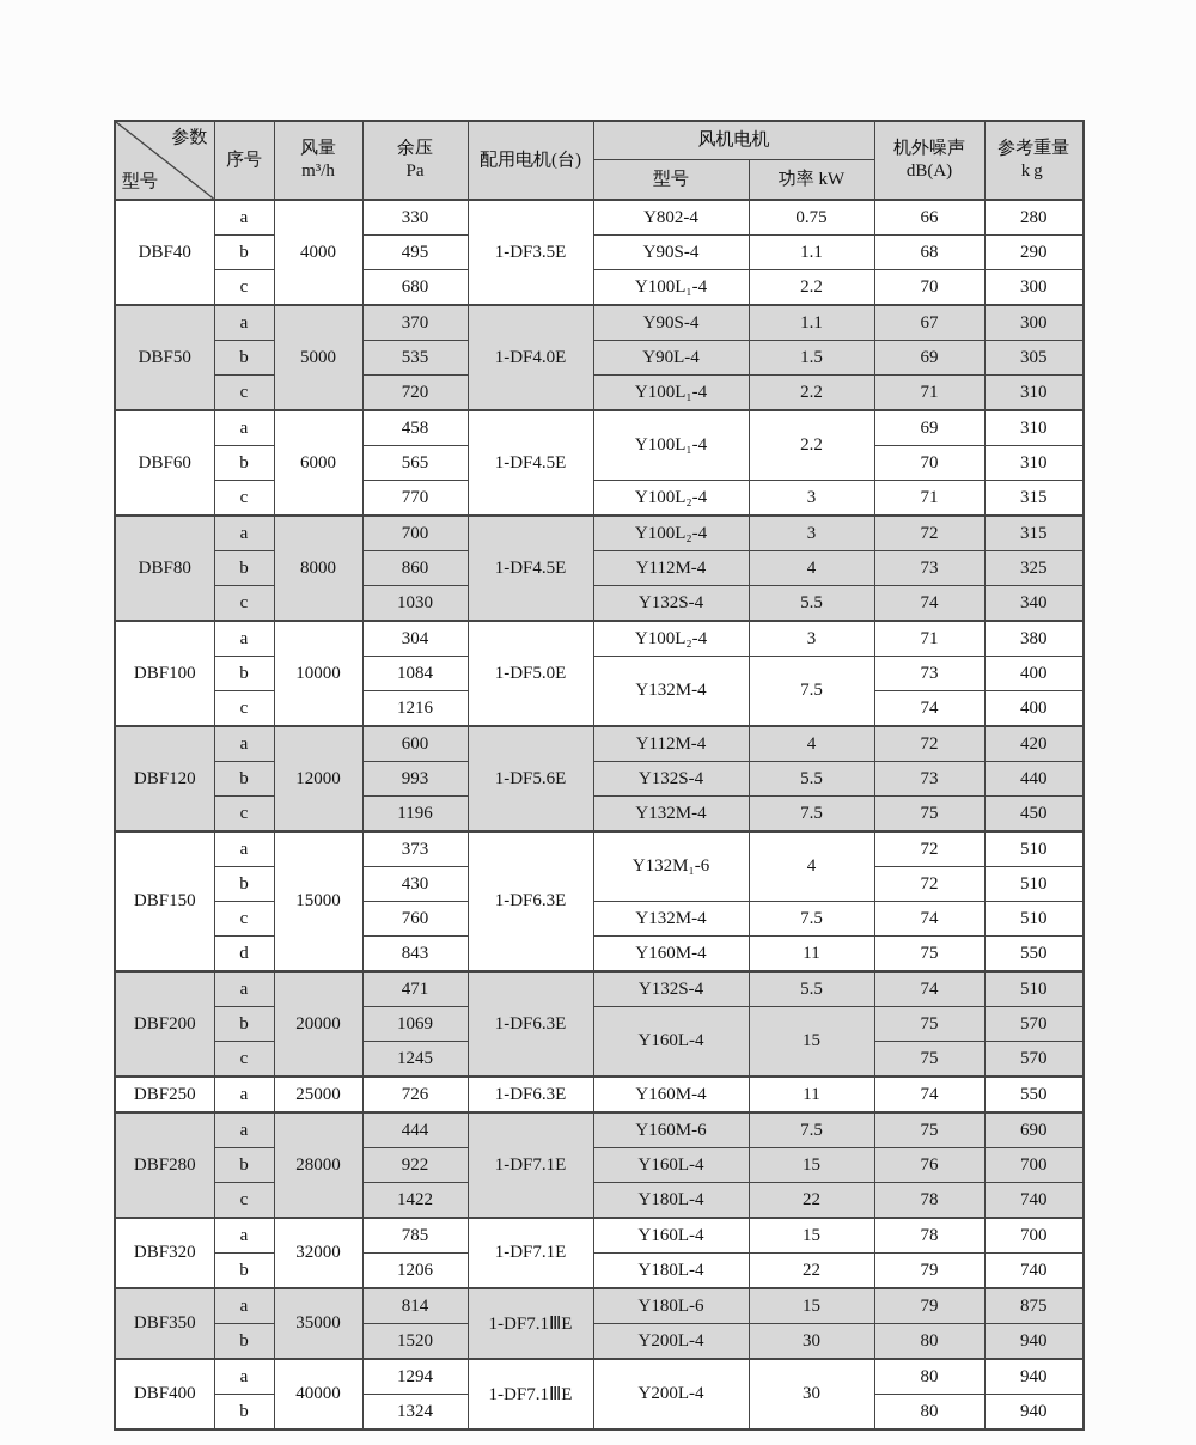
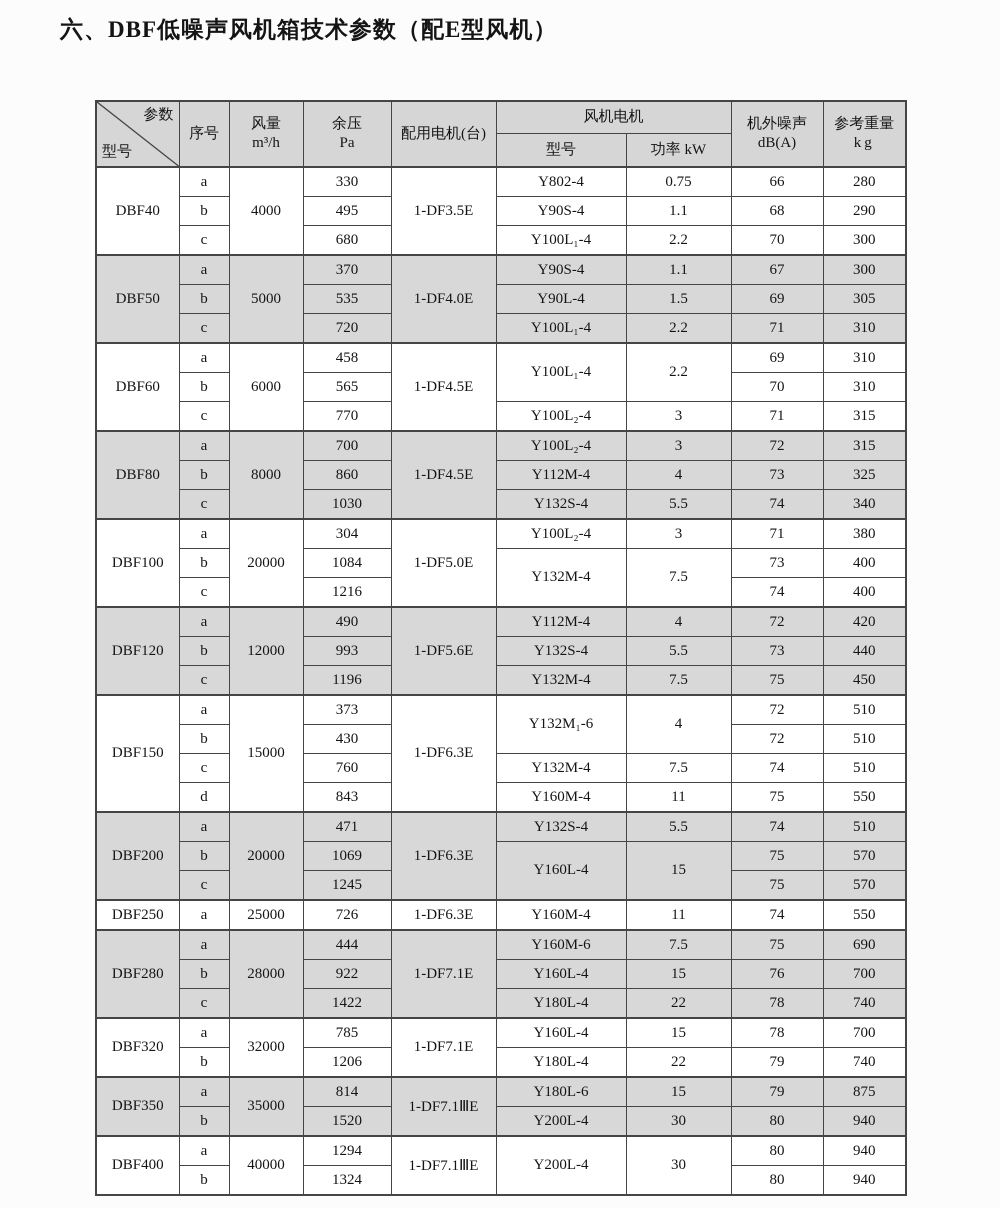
+ 六、DBF低噪声风机箱技术参数（配E型风机）
  参数 型号	序号	风量 m³/h	余压 Pa	配用电机(台)	风机电机	机外噪声 dB(A)	参考重量 kg
  型号	功率 kW
  DBF40	a	4000	330	1-DF3.5E	Y802-4	0.75	66	280
  b	495	Y90S-4	1.1	68	290
  c	680	Y100L₁-4	2.2	70	300
  DBF50	a	5000	370	1-DF4.0E	Y90S-4	1.1	67	300
  b	535	Y90L-4	1.5	69	305
  c	720	Y100L₁-4	2.2	71	310
  DBF60	a	6000	458	1-DF4.5E	Y100L₁-4	2.2	69	310
  b	565	70	310
  c	770	Y100L₂-4	3	71	315
  DBF80	a	8000	700	1-DF4.5E	Y100L₂-4	3	72	315
  b	860	Y112M-4	4	73	325
  c	1030	Y132S-4	5.5	74	340
- DBF100	a	10000	304	1-DF5.0E	Y100L₂-4	3	71	380
+ DBF100	a	20000	304	1-DF5.0E	Y100L₂-4	3	71	380
  b	1084	Y132M-4	7.5	73	400
  c	1216	74	400
- DBF120	a	12000	600	1-DF5.6E	Y112M-4	4	72	420
+ DBF120	a	12000	490	1-DF5.6E	Y112M-4	4	72	420
  b	993	Y132S-4	5.5	73	440
  c	1196	Y132M-4	7.5	75	450
  DBF150	a	15000	373	1-DF6.3E	Y132M₁-6	4	72	510
  b	430	72	510
  c	760	Y132M-4	7.5	74	510
  d	843	Y160M-4	11	75	550
  DBF200	a	20000	471	1-DF6.3E	Y132S-4	5.5	74	510
  b	1069	Y160L-4	15	75	570
  c	1245	75	570
  DBF250	a	25000	726	1-DF6.3E	Y160M-4	11	74	550
  DBF280	a	28000	444	1-DF7.1E	Y160M-6	7.5	75	690
  b	922	Y160L-4	15	76	700
  c	1422	Y180L-4	22	78	740
  DBF320	a	32000	785	1-DF7.1E	Y160L-4	15	78	700
  b	1206	Y180L-4	22	79	740
  DBF350	a	35000	814	1-DF7.1ⅢE	Y180L-6	15	79	875
  b	1520	Y200L-4	30	80	940
  DBF400	a	40000	1294	1-DF7.1ⅢE	Y200L-4	30	80	940
  b	1324	80	940
